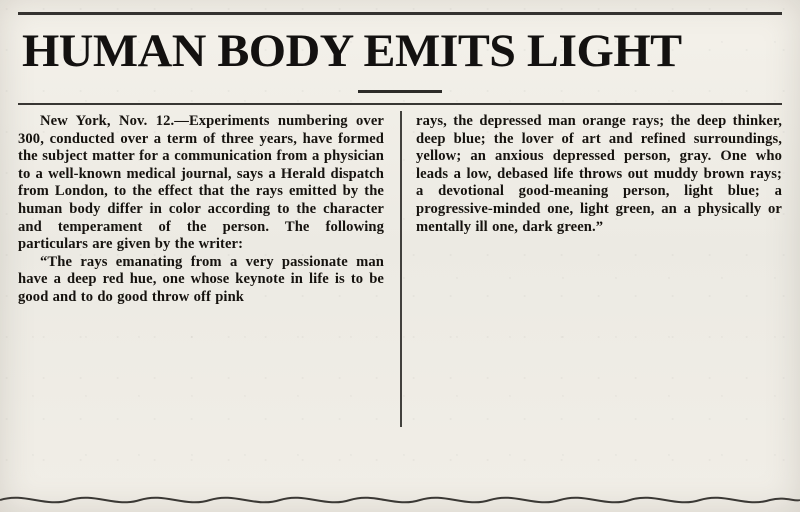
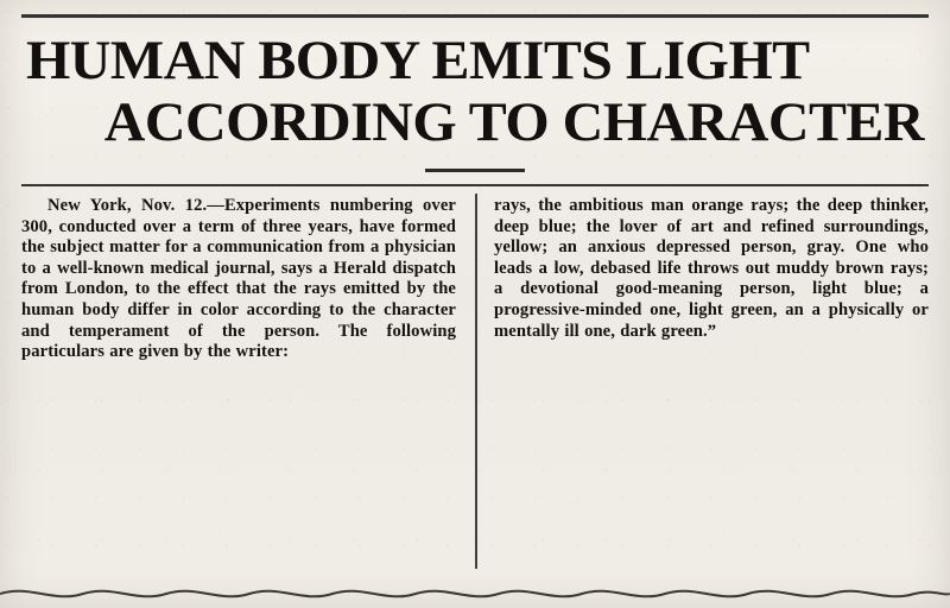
  HUMAN BODY EMITS LIGHT
+ ACCORDING TO CHARACTER
  New York, Nov. 12.—Experiments numbering over 300, conducted over a term of three years, have formed the subject matter for a communication from a physician to a well-known medical journal, says a Herald dispatch from London, to the effect that the rays emitted by the human body differ in color according to the character and temperament of the person. The following particulars are given by the writer:
- “The rays emanating from a very passionate man have a deep red hue, one whose keynote in life is to be good and to do good throw off pink
- rays, the depressed man orange rays; the deep thinker, deep blue; the lover of art and refined surroundings, yellow; an anxious depressed person, gray. One who leads a low, debased life throws out muddy brown rays; a devotional good-meaning person, light blue; a progressive-minded one, light green, an a physically or mentally ill one, dark green.”
+ rays, the ambitious man orange rays; the deep thinker, deep blue; the lover of art and refined surroundings, yellow; an anxious depressed person, gray. One who leads a low, debased life throws out muddy brown rays; a devotional good-meaning person, light blue; a progressive-minded one, light green, an a physically or mentally ill one, dark green.”
